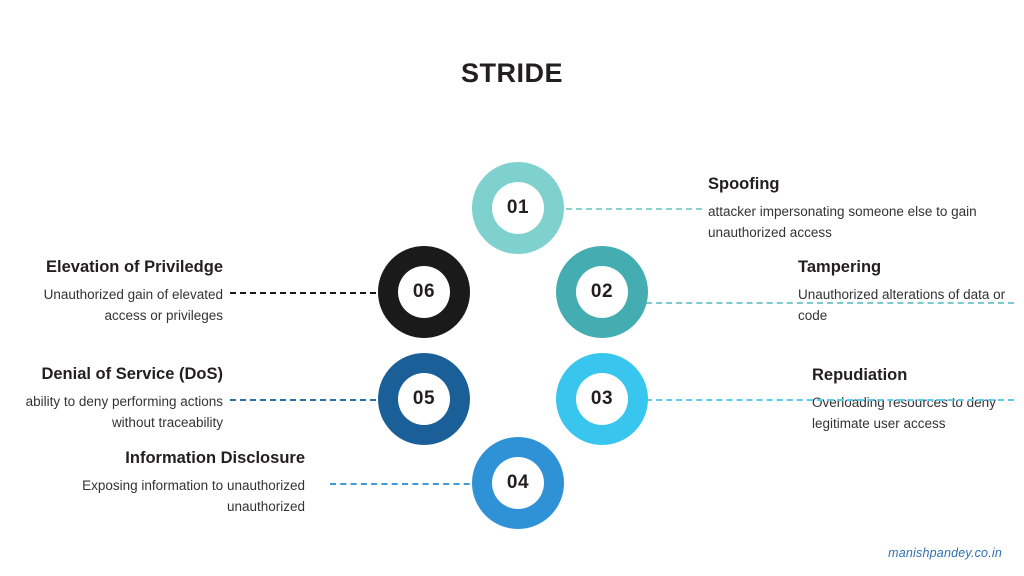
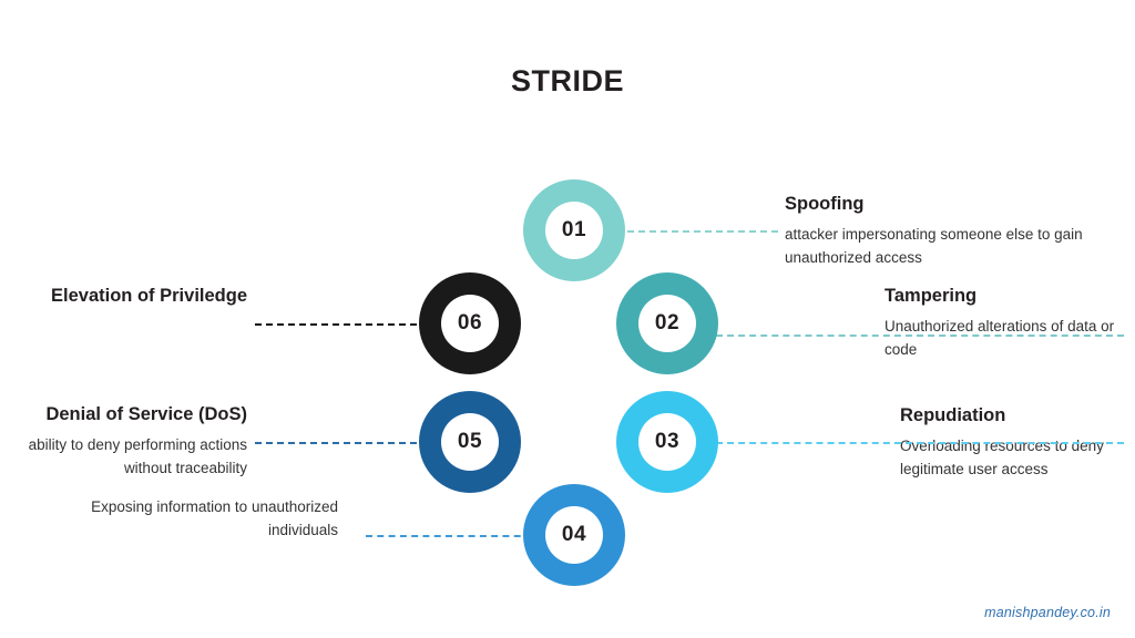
  STRIDE
  01
  02
  03
  04
  05
  06
  Spoofing
  attacker impersonating someone else to gain unauthorized access
  Tampering
  Unauthorized alterations of data or code
  Repudiation
  Overloading resources to deny legitimate user access
  Elevation of Priviledge
- Unauthorized gain of elevated access or privileges
  Denial of Service (DoS)
  ability to deny performing actions without traceability
- Information Disclosure
- Exposing information to unauthorized unauthorized
+ Exposing information to unauthorized individuals
  manishpandey.co.in
